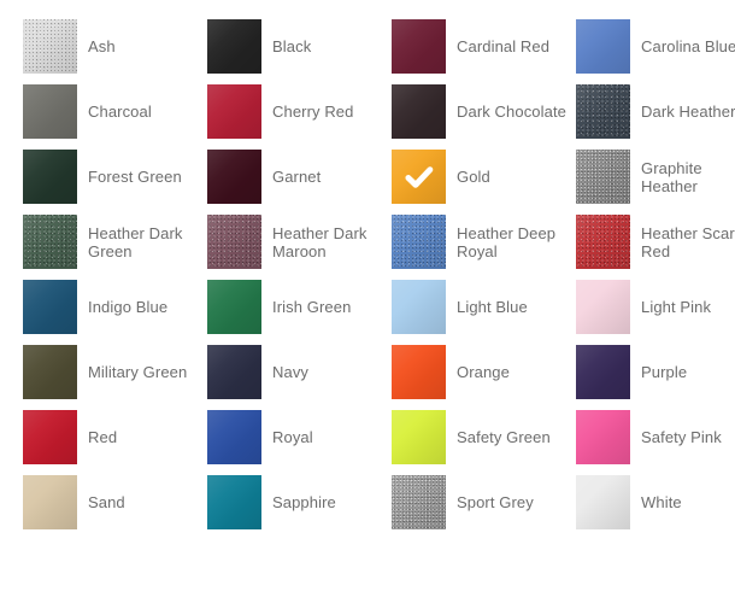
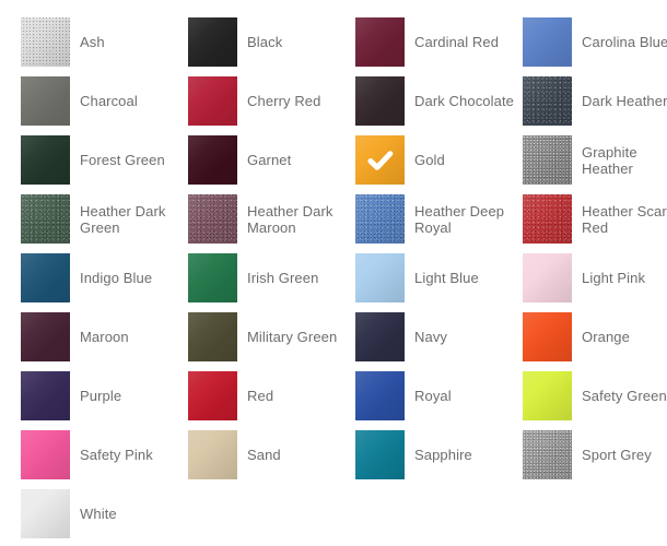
  Ash
  Black
  Cardinal Red
  Carolina Blue
  Charcoal
  Cherry Red
  Dark Chocolate
  Dark Heather
  Forest Green
  Garnet
  Gold
  Graphite Heather
  Heather Dark Green
  Heather Dark Maroon
  Heather Deep Royal
  Heather Scar Red
  Indigo Blue
  Irish Green
  Light Blue
  Light Pink
+ Maroon
  Military Green
  Navy
  Orange
  Purple
  Red
  Royal
  Safety Green
  Safety Pink
  Sand
  Sapphire
  Sport Grey
  White
